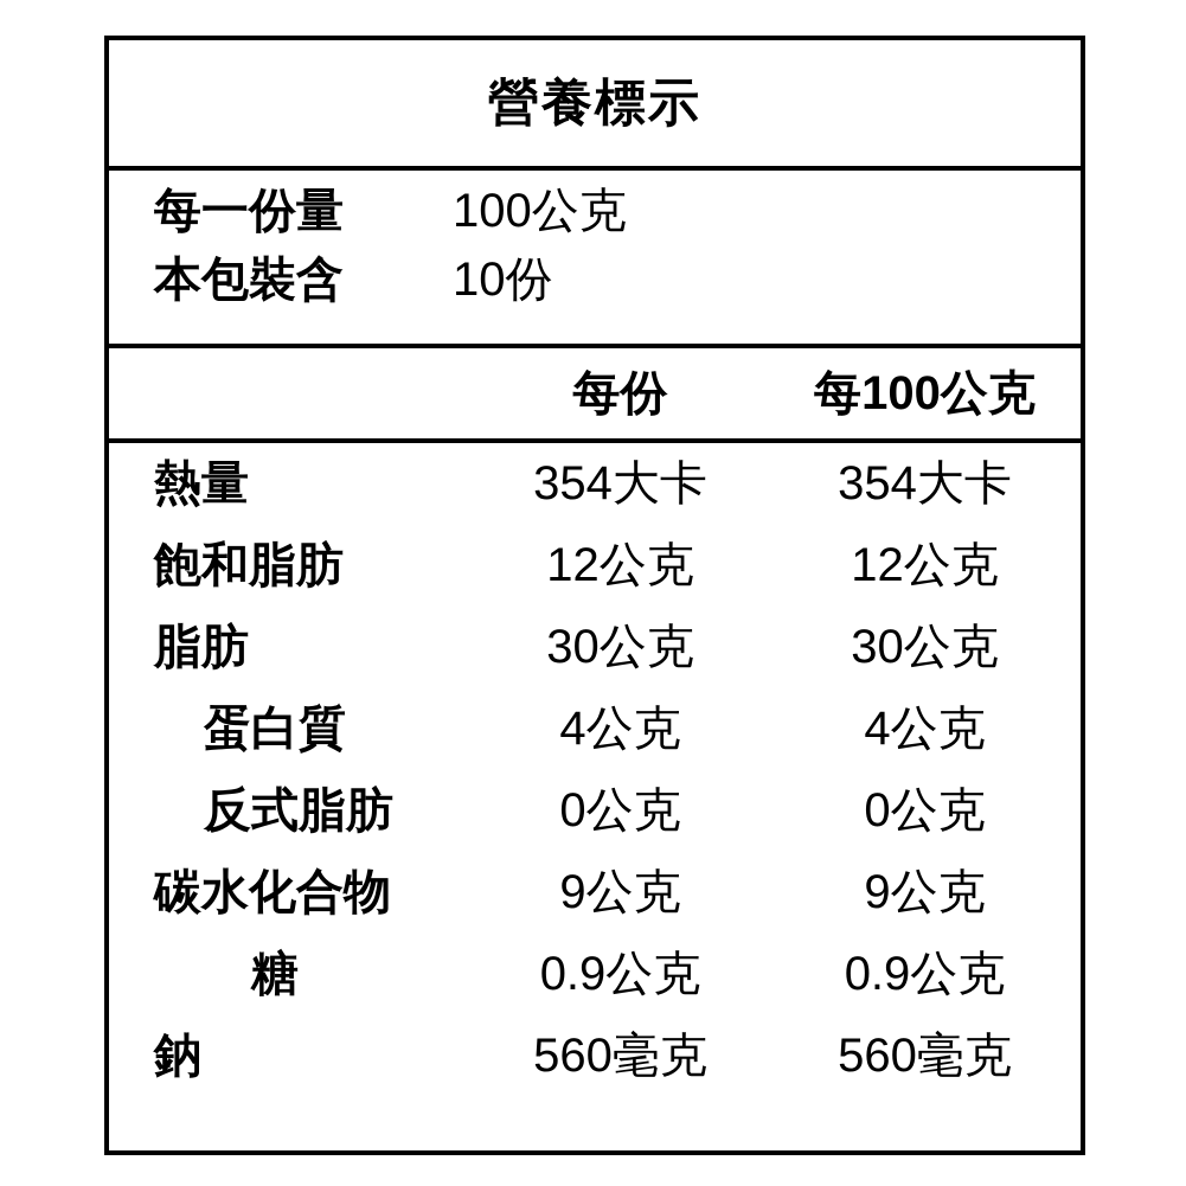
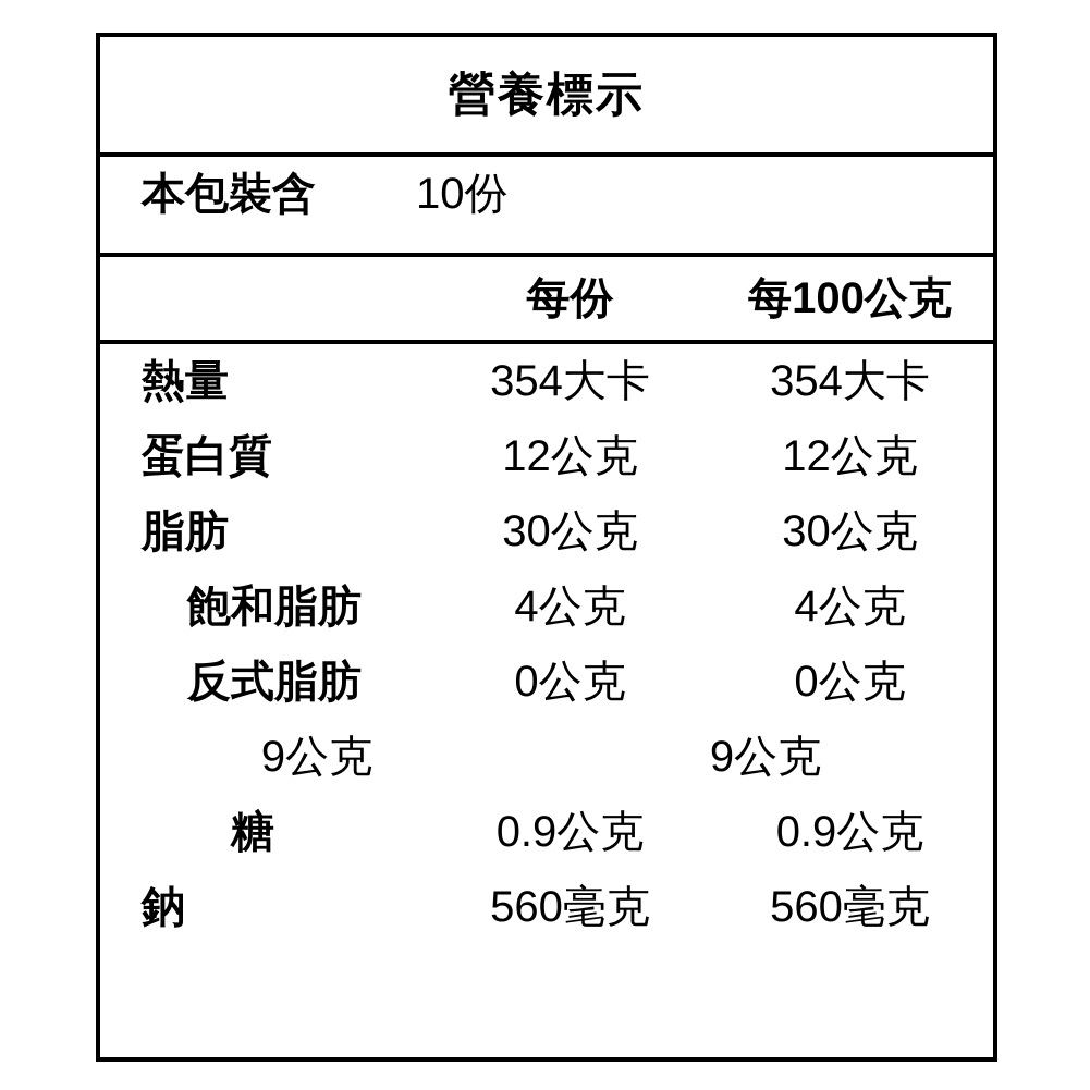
  營養標示
- 每一份量
- 100公克
  本包裝含
  10份
  每份
  每100公克
  熱量
  354大卡
  354大卡
- 飽和脂肪
+ 蛋白質
  12公克
  12公克
  脂肪
  30公克
  30公克
- 蛋白質
+ 飽和脂肪
  4公克
  4公克
  反式脂肪
  0公克
  0公克
- 碳水化合物
  9公克
  9公克
  糖
  0.9公克
  0.9公克
  鈉
  560毫克
  560毫克
